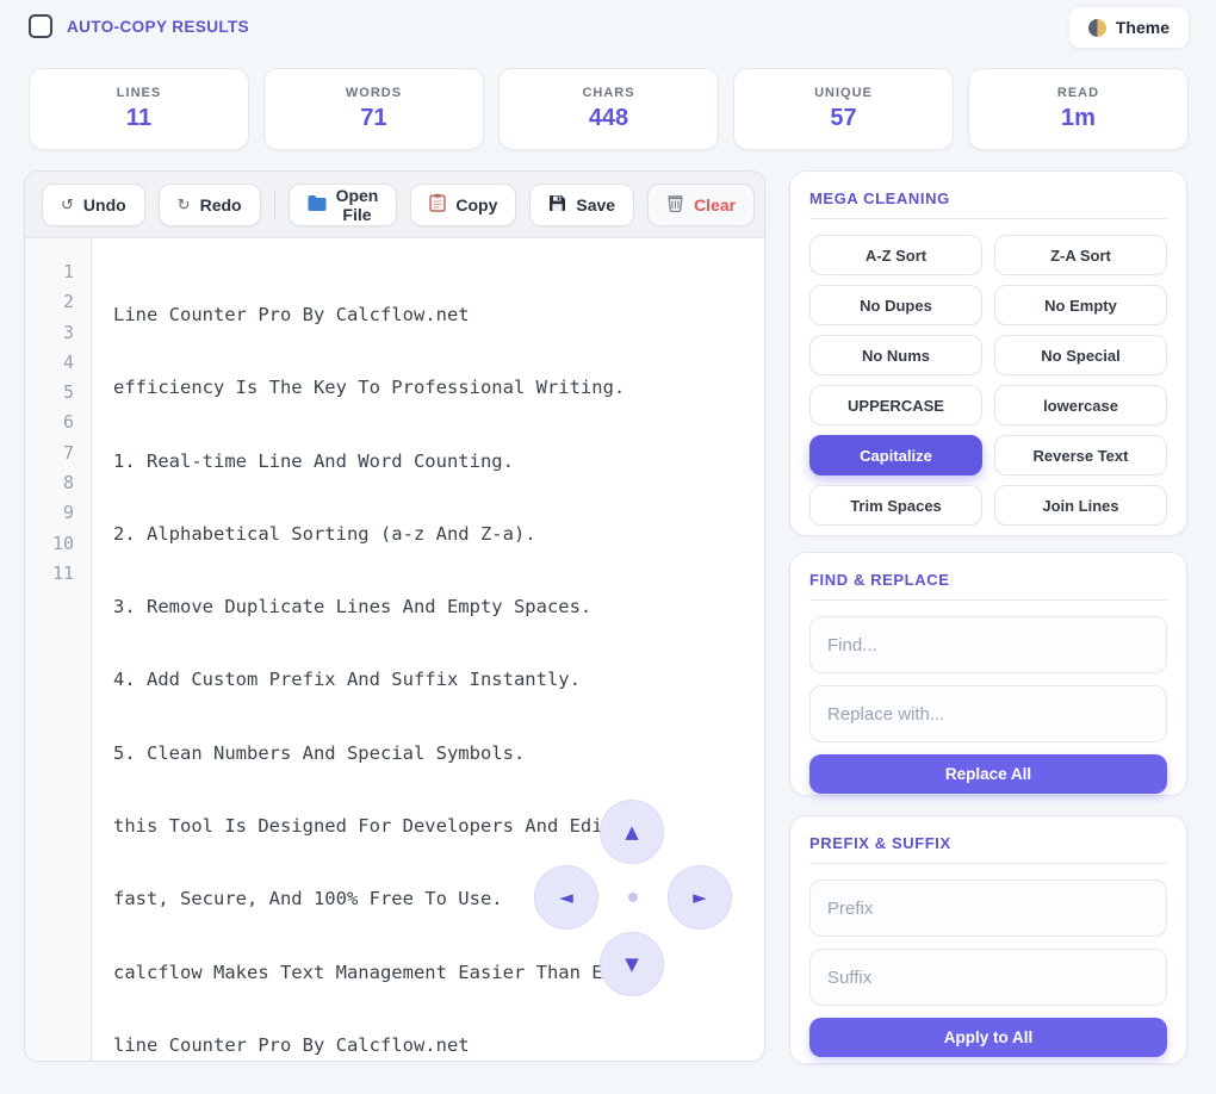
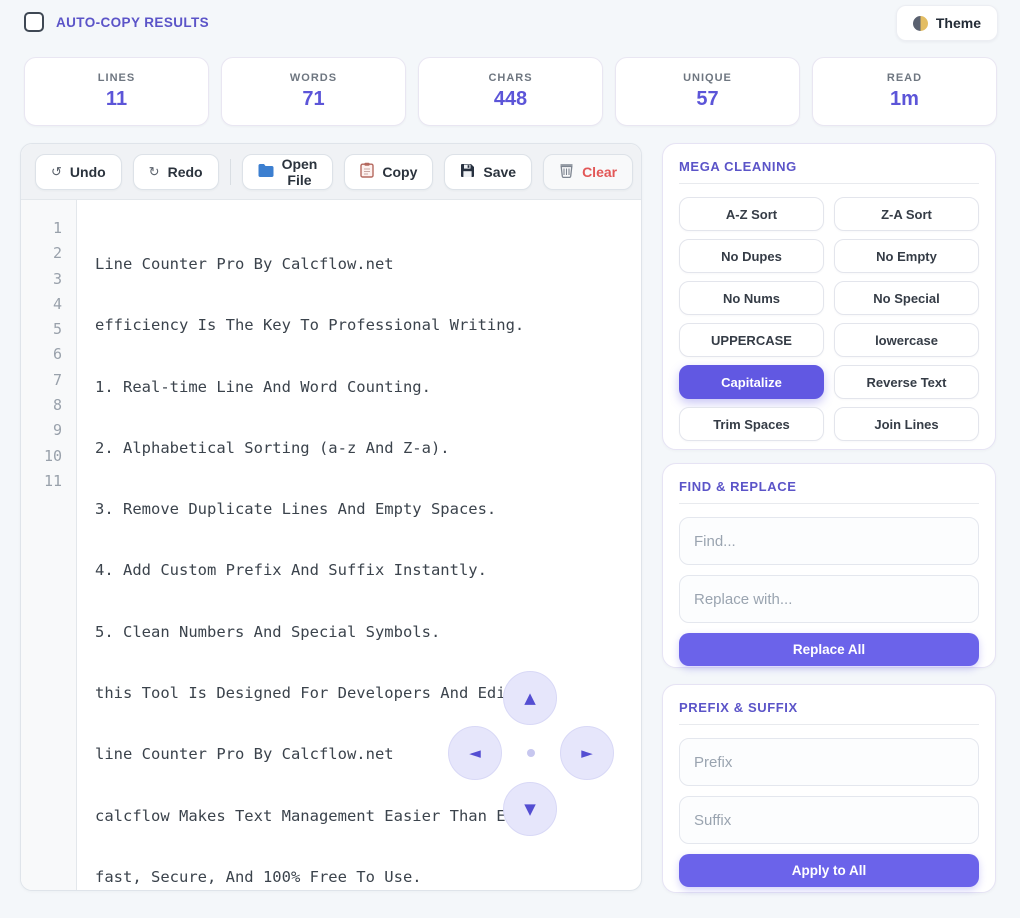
  AUTO-COPY RESULTS
  Theme
  LINES
  11
  WORDS
  71
  CHARS
  448
  UNIQUE
  57
  READ
  1m
  ↺
  Undo
  ↻
  Redo
  Open File
  Copy
  Save
  Clear
  1
  2
  3
  4
  5
  6
  7
  8
  9
  10
  11
  Line Counter Pro By Calcflow.net
  efficiency Is The Key To Professional Writing.
  1. Real-time Line And Word Counting.
  2. Alphabetical Sorting (a-z And Z-a).
  3. Remove Duplicate Lines And Empty Spaces.
  4. Add Custom Prefix And Suffix Instantly.
  5. Clean Numbers And Special Symbols.
  this Tool Is Designed For Developers And Edi
- fast, Secure, And 100% Free To Use.
+ line Counter Pro By Calcflow.net
  calcflow Makes Text Management Easier Than E
- line Counter Pro By Calcflow.net
+ fast, Secure, And 100% Free To Use.
  ▲
  ◄
  ►
  ▼
  MEGA CLEANING
  A-Z Sort
  Z-A Sort
  No Dupes
  No Empty
  No Nums
  No Special
  UPPERCASE
  lowercase
  Capitalize
  Reverse Text
  Trim Spaces
  Join Lines
  FIND & REPLACE
  Find... Replace with... Replace All
  PREFIX & SUFFIX
  Prefix Suffix Apply to All
